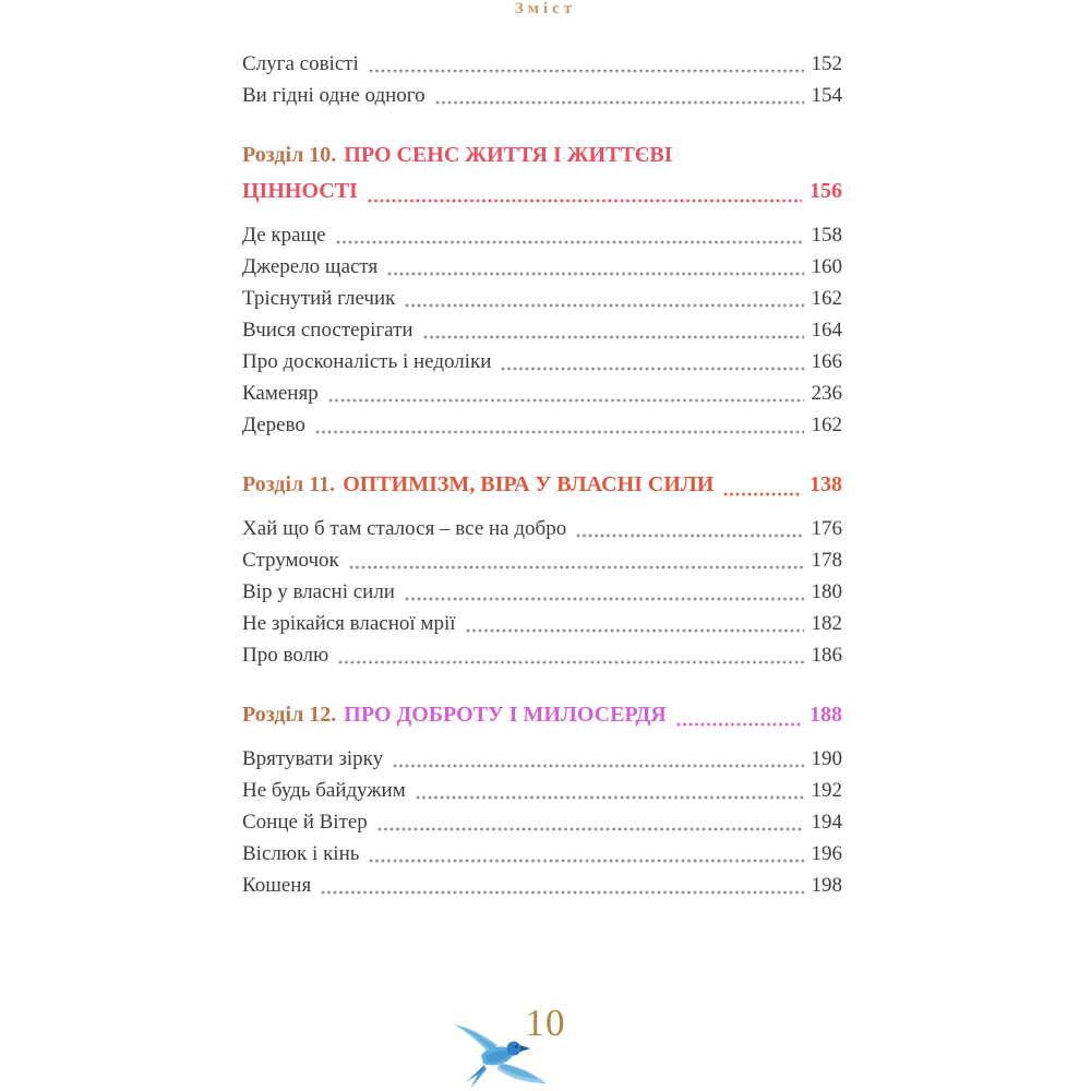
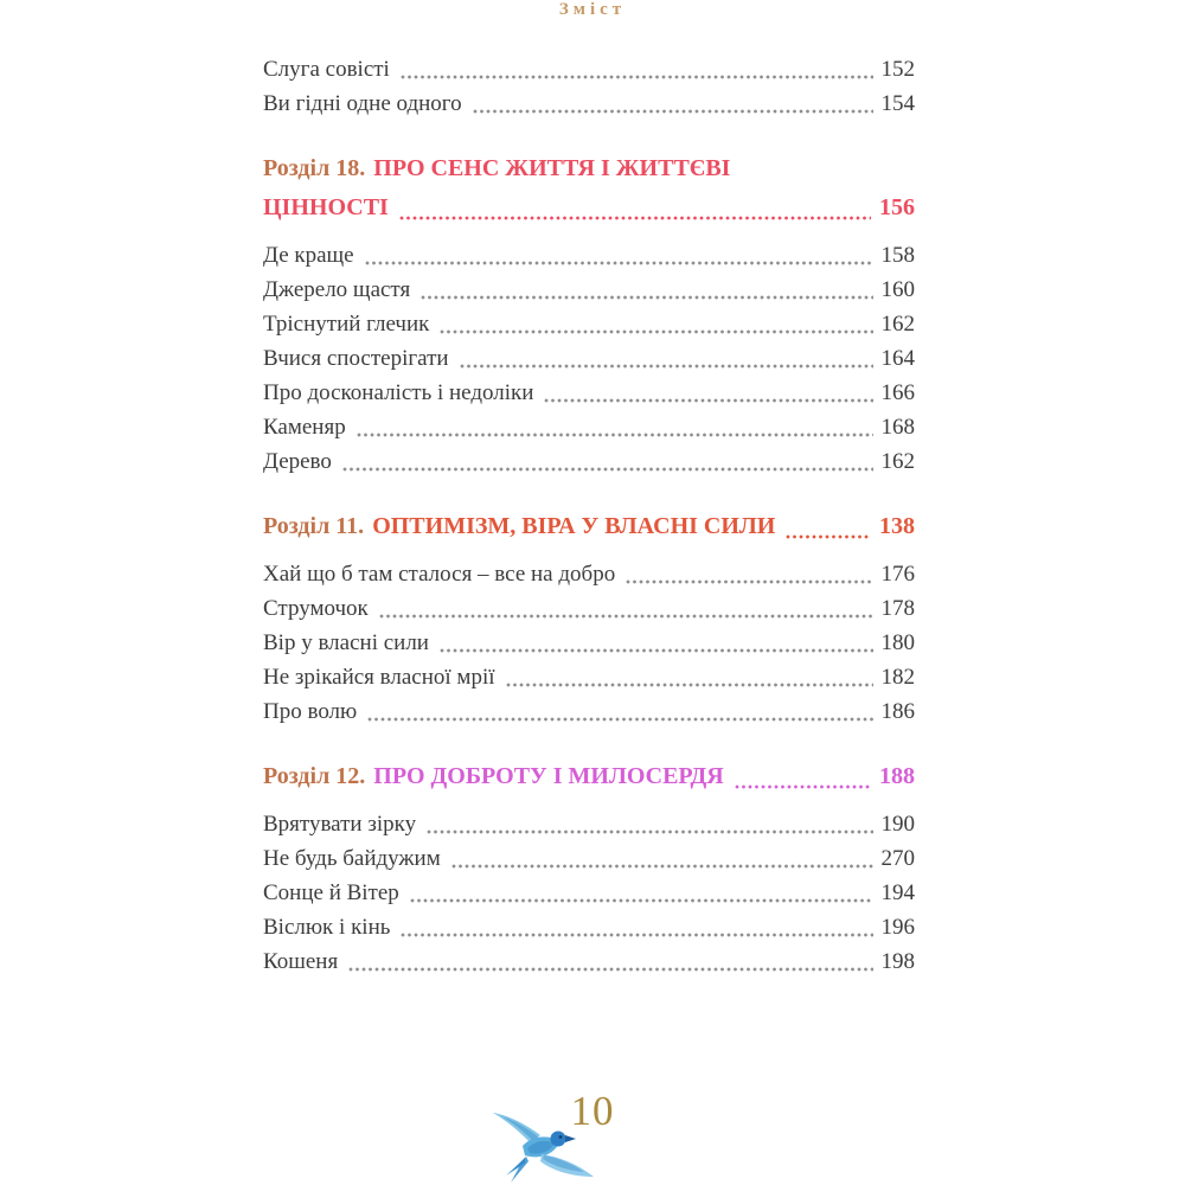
  Зміст
  Слуга совісті
  152
  Ви гідні одне одного
  154
- Розділ 10. ПРО СЕНС ЖИТТЯ І ЖИТТЄВІ
+ Розділ 18. ПРО СЕНС ЖИТТЯ І ЖИТТЄВІ
  ЦІННОСТІ
  156
  Де краще
  158
  Джерело щастя
  160
  Тріснутий глечик
  162
  Вчися спостерігати
  164
  Про досконалість і недоліки
  166
  Каменяр
- 236
+ 168
  Дерево
  162
  Розділ 11.
  ОПТИМІЗМ, ВІРА У ВЛАСНІ СИЛИ
  138
  Хай що б там сталося – все на добро
  176
  Струмочок
  178
  Вір у власні сили
  180
  Не зрікайся власної мрії
  182
  Про волю
  186
  Розділ 12.
  ПРО ДОБРОТУ І МИЛОСЕРДЯ
  188
  Врятувати зірку
  190
  Не будь байдужим
- 192
+ 270
  Сонце й Вітер
  194
  Віслюк і кінь
  196
  Кошеня
  198
  10
